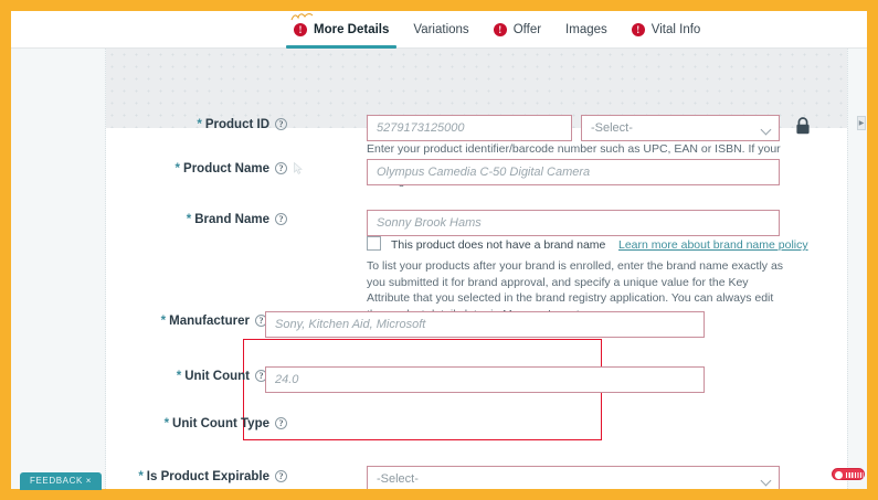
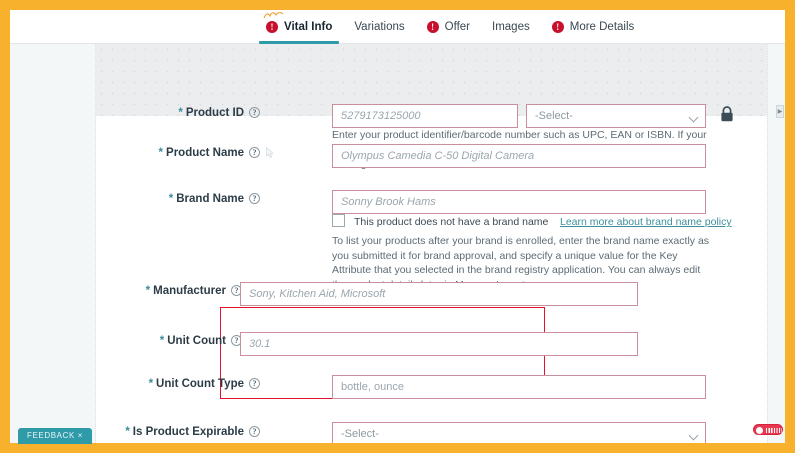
  !
- More Details
+ Vital Info
  Variations
  !
  Offer
  Images
  !
- Vital Info
+ More Details
  * Product ID ?
  5279173125000
  -Select-
  * Product Name ?
  Olympus Camedia C-50 Digital Camera
  * Brand Name ?
  Sonny Brook Hams
  This product does not have a brand name
  Learn more about brand name policy
  To list your products after your brand is enrolled, enter the brand name exactly as you submitted it for brand approval, and specify a unique value for the Key Attribute that you selected in the brand registry application. You can always edit
  * Manufacturer ?
  Sony, Kitchen Aid, Microsoft
  * Unit Count ?
- 24.0
+ 30.1
  * Unit Count Type ?
+ bottle, ounce
  * Is Product Expirable ?
  -Select-
  FEEDBACK ×
